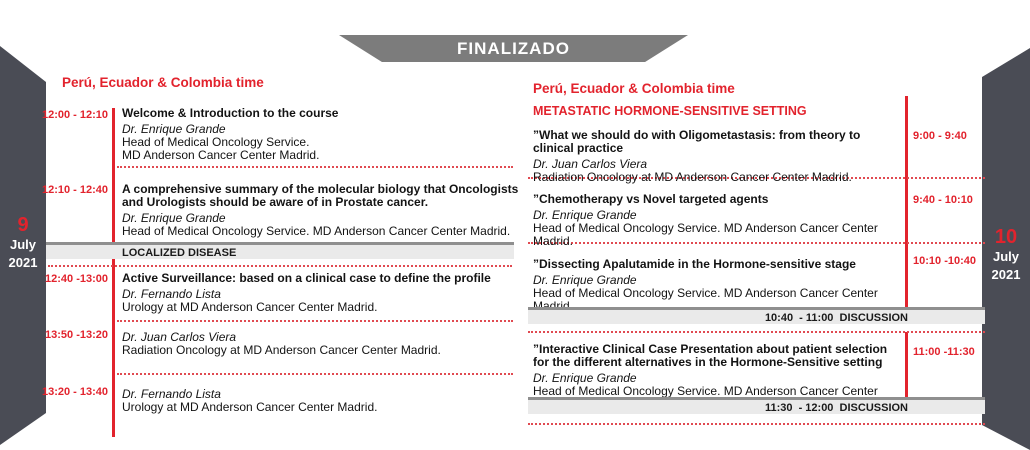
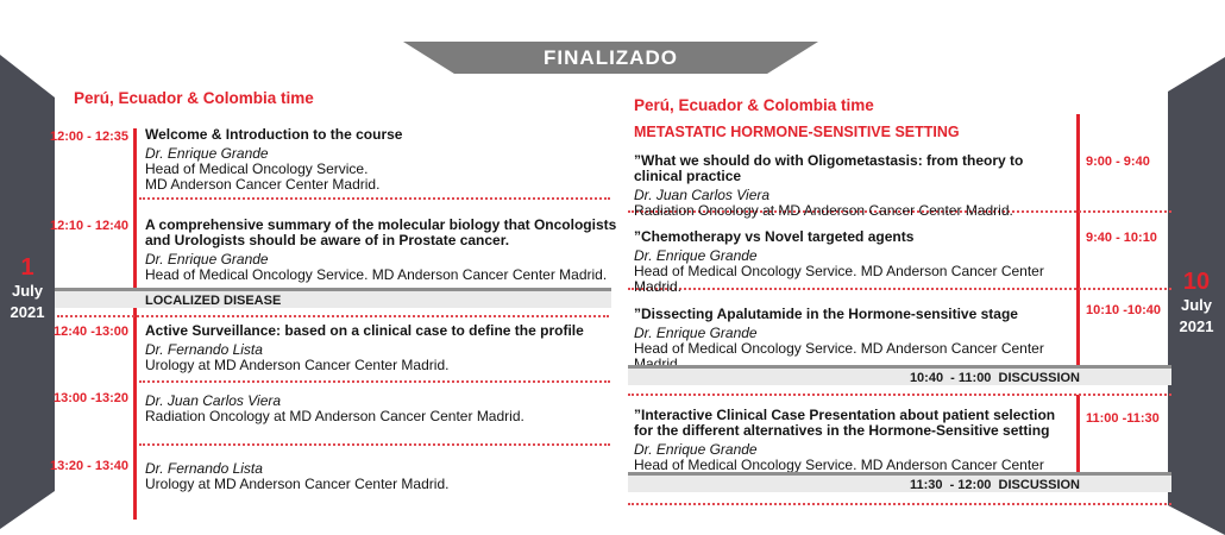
  FINALIZADO
- 9
+ 1
  July
  2021
  10
  July
  2021
  Perú, Ecuador & Colombia time
- 12:00 - 12:10
+ 12:00 - 12:35
  Welcome & Introduction to the course
  Dr. Enrique Grande
  Head of Medical Oncology Service.
  MD Anderson Cancer Center Madrid.
  12:10 - 12:40
  A comprehensive summary of the molecular biology that Oncologists
  and Urologists should be aware of in Prostate cancer.
  Dr. Enrique Grande
  Head of Medical Oncology Service. MD Anderson Cancer Center Madrid.
  LOCALIZED DISEASE
  12:40 -13:00
  Active Surveillance: based on a clinical case to define the profile
  Dr. Fernando Lista
  Urology at MD Anderson Cancer Center Madrid.
- 13:50 -13:20
+ 13:00 -13:20
  Dr. Juan Carlos Viera
  Radiation Oncology at MD Anderson Cancer Center Madrid.
  13:20 - 13:40
  Dr. Fernando Lista
  Urology at MD Anderson Cancer Center Madrid.
  Perú, Ecuador & Colombia time
  METASTATIC HORMONE-SENSITIVE SETTING
  9:00 - 9:40
  ”What we should do with Oligometastasis: from theory to clinical practice
  Dr. Juan Carlos Viera
  Radiation Oncology at MD Anderson Cancer Center Madrid.
  9:40 - 10:10
  ”Chemotherapy vs Novel targeted agents
  Dr. Enrique Grande
  Head of Medical Oncology Service. MD Anderson Cancer Center Madrid.
  10:10 -10:40
  ”Dissecting Apalutamide in the Hormone-sensitive stage
  Dr. Enrique Grande
  Head of Medical Oncology Service. MD Anderson Cancer Center Madrid.
  10:40 - 11:00 DISCUSSION
  11:00 -11:30
  ”Interactive Clinical Case Presentation about patient selection
  for the different alternatives in the Hormone-Sensitive setting
  Dr. Enrique Grande
  Head of Medical Oncology Service. MD Anderson Cancer Center
  11:30 - 12:00 DISCUSSION
